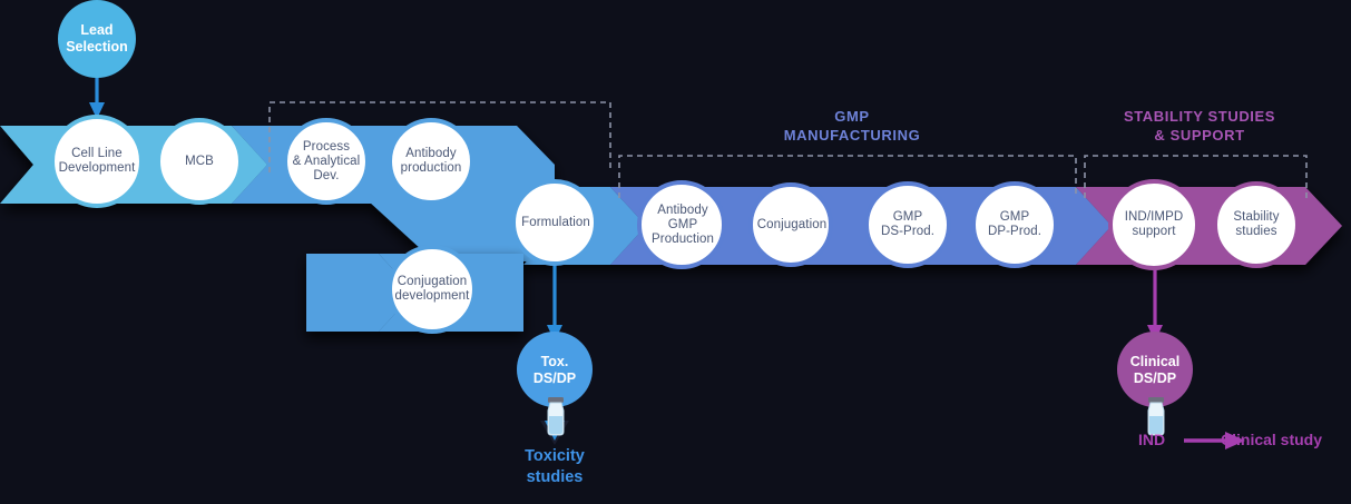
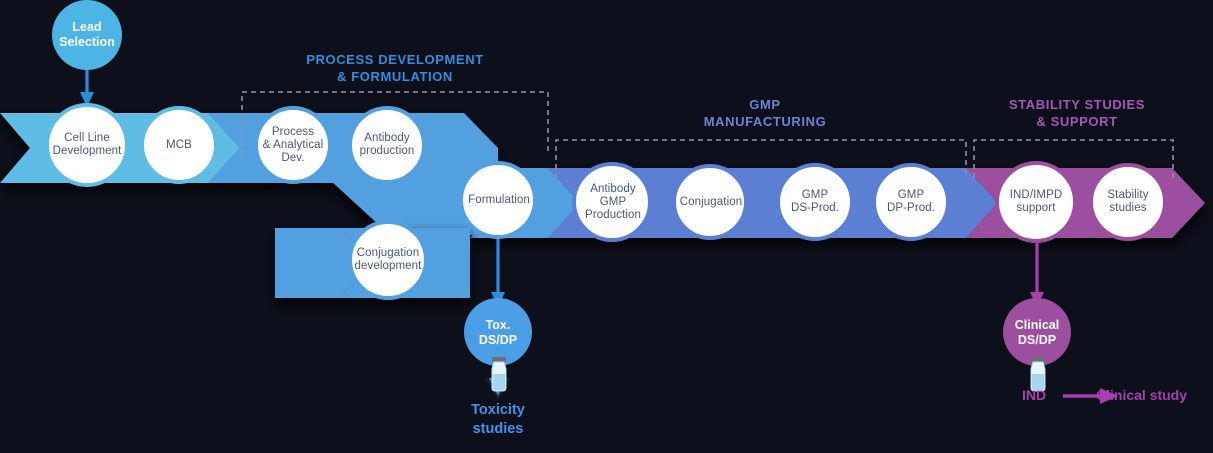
  Lead
  Selection
  Cell Line
  Development
  MCB
  Process
  & Analytical
  Dev.
  Antibody
  production
  Formulation
  Antibody
  GMP
  Production
  Conjugation
  GMP
  DS-Prod.
  GMP
  DP-Prod.
  IND/IMPD
  support
  Stability
  studies
  Conjugation
  development
+ PROCESS DEVELOPMENT
+ & FORMULATION
  GMP
  MANUFACTURING
  STABILITY STUDIES
  & SUPPORT
  Tox.
  DS/DP
  Clinical
  DS/DP
  Toxicity
  studies
  IND
  Clinical study
